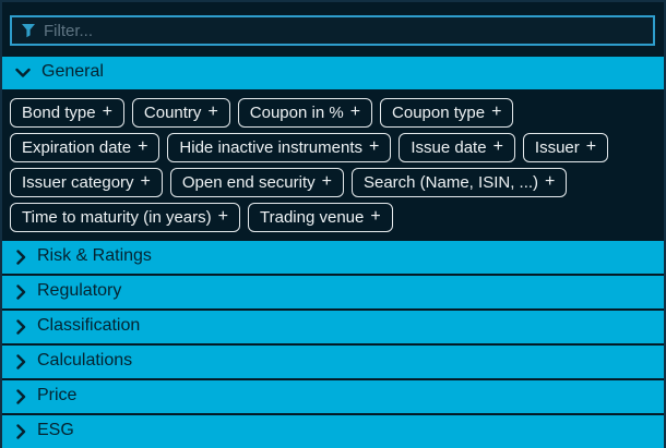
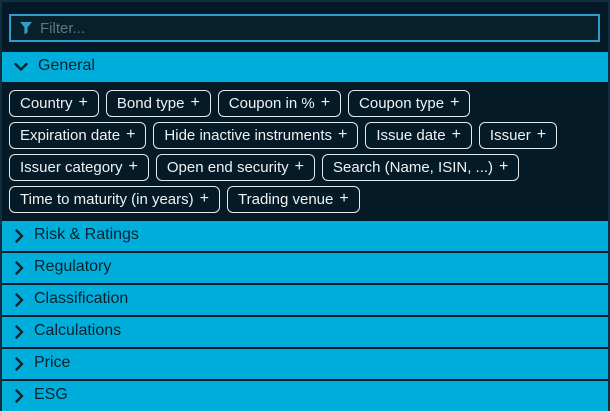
  Filter...
  General
- Bond type
+ Country
  +
- Country
+ Bond type
  +
  Coupon in %
  +
  Coupon type
  +
  Expiration date
  +
  Hide inactive instruments
  +
  Issue date
  +
  Issuer
  +
  Issuer category
  +
  Open end security
  +
  Search (Name, ISIN, ...)
  +
  Time to maturity (in years)
  +
  Trading venue
  +
  Risk & Ratings
  Regulatory
  Classification
  Calculations
  Price
  ESG
